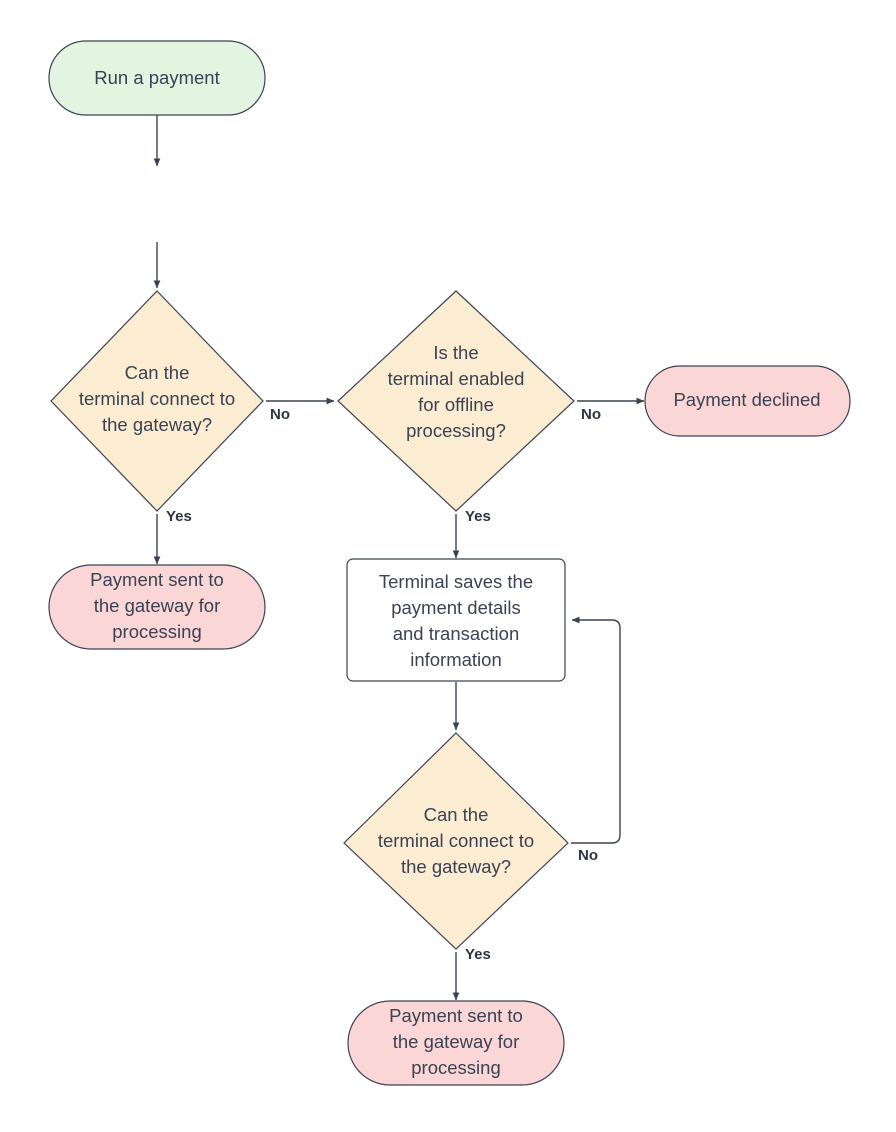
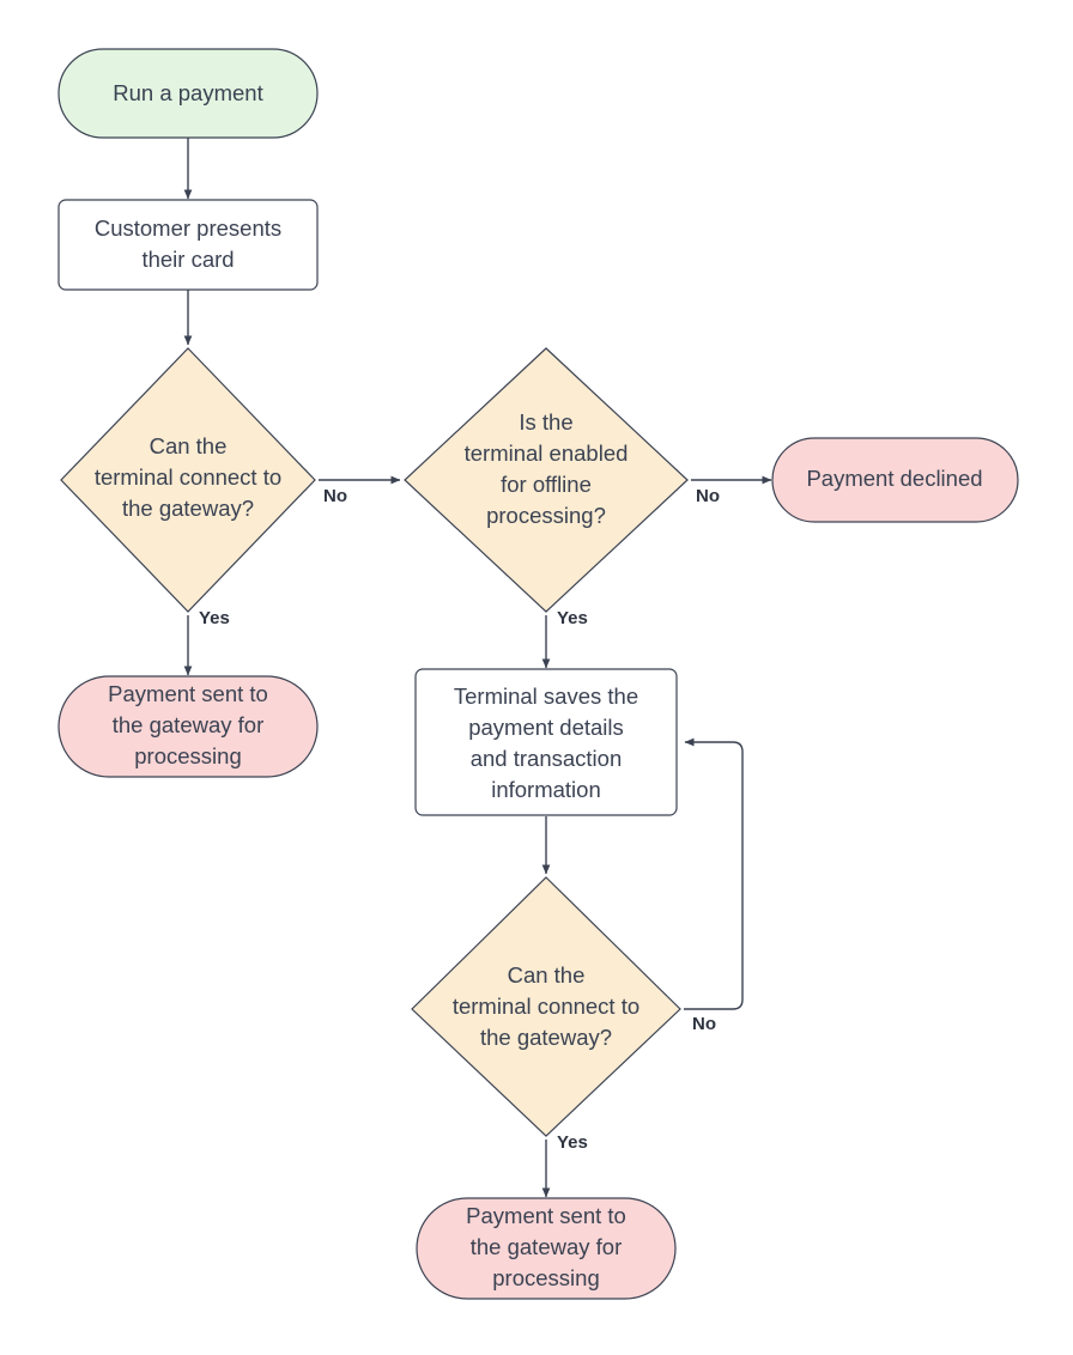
  Run a payment
+ Customer presents
+ their card
  Can the
  terminal connect to
  the gateway?
  No
  Yes
  Is the
  terminal enabled
  for offline
  processing?
  No
  Yes
  Payment declined
  Payment sent to
  the gateway for
  processing
  Terminal saves the
  payment details
  and transaction
  information
  Can the
  terminal connect to
  the gateway?
  No
  Yes
  Payment sent to
  the gateway for
  processing
